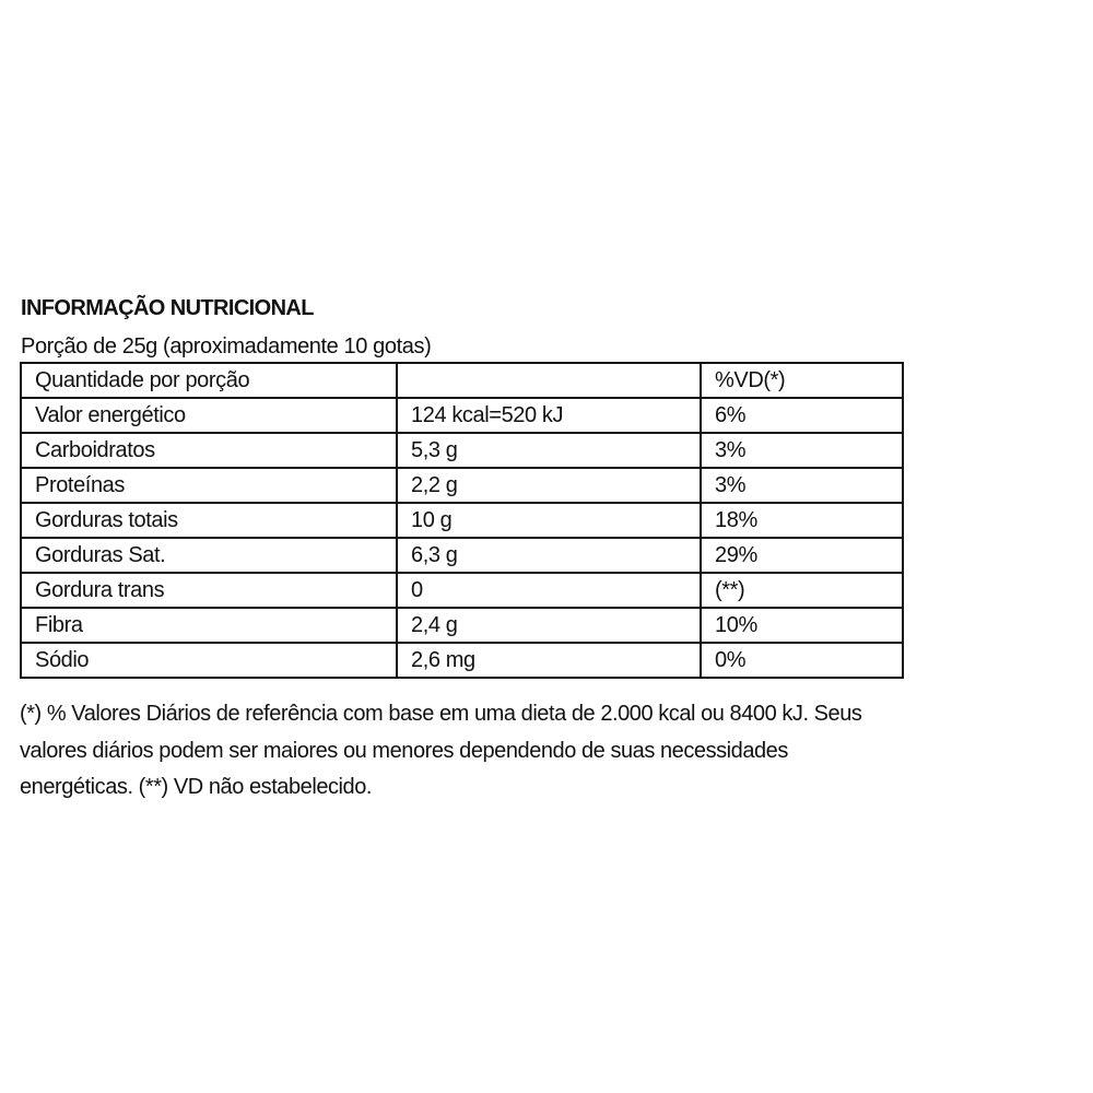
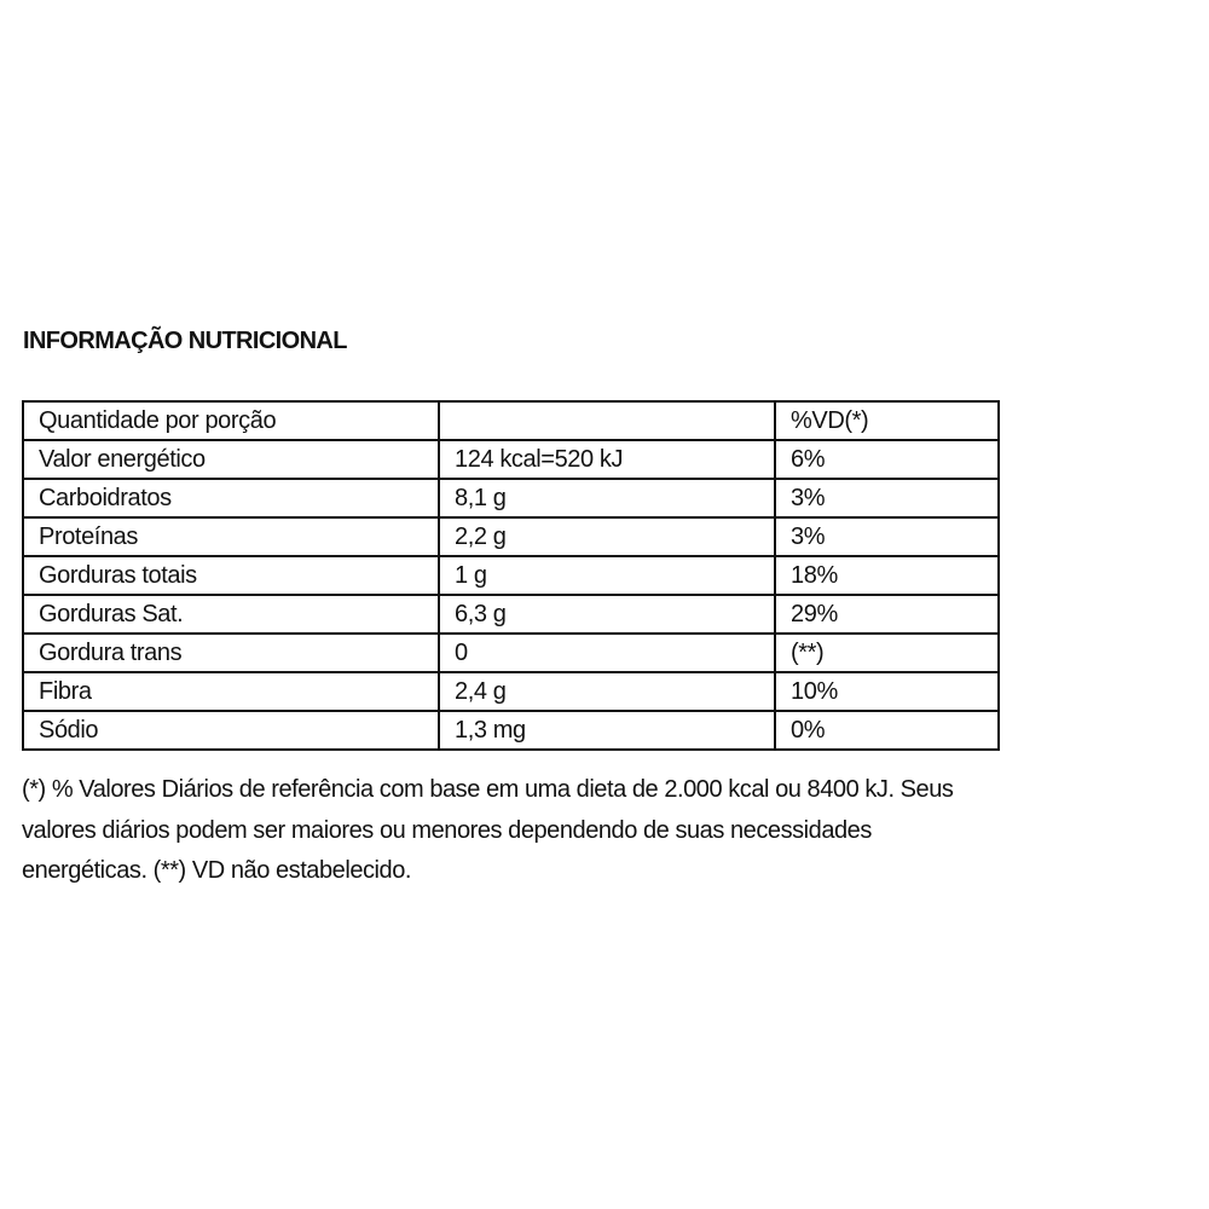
  INFORMAÇÃO NUTRICIONAL
- Porção de 25g (aproximadamente 10 gotas)
  Quantidade por porção		%VD(*)
  Valor energético	124 kcal=520 kJ	6%
- Carboidratos	5,3 g	3%
+ Carboidratos	8,1 g	3%
  Proteínas	2,2 g	3%
- Gorduras totais	10 g	18%
+ Gorduras totais	1 g	18%
  Gorduras Sat.	6,3 g	29%
  Gordura trans	0	(**)
  Fibra	2,4 g	10%
- Sódio	2,6 mg	0%
+ Sódio	1,3 mg	0%
  (*) % Valores Diários de referência com base em uma dieta de 2.000 kcal ou 8400 kJ. Seus
  valores diários podem ser maiores ou menores dependendo de suas necessidades
  energéticas. (**) VD não estabelecido.
